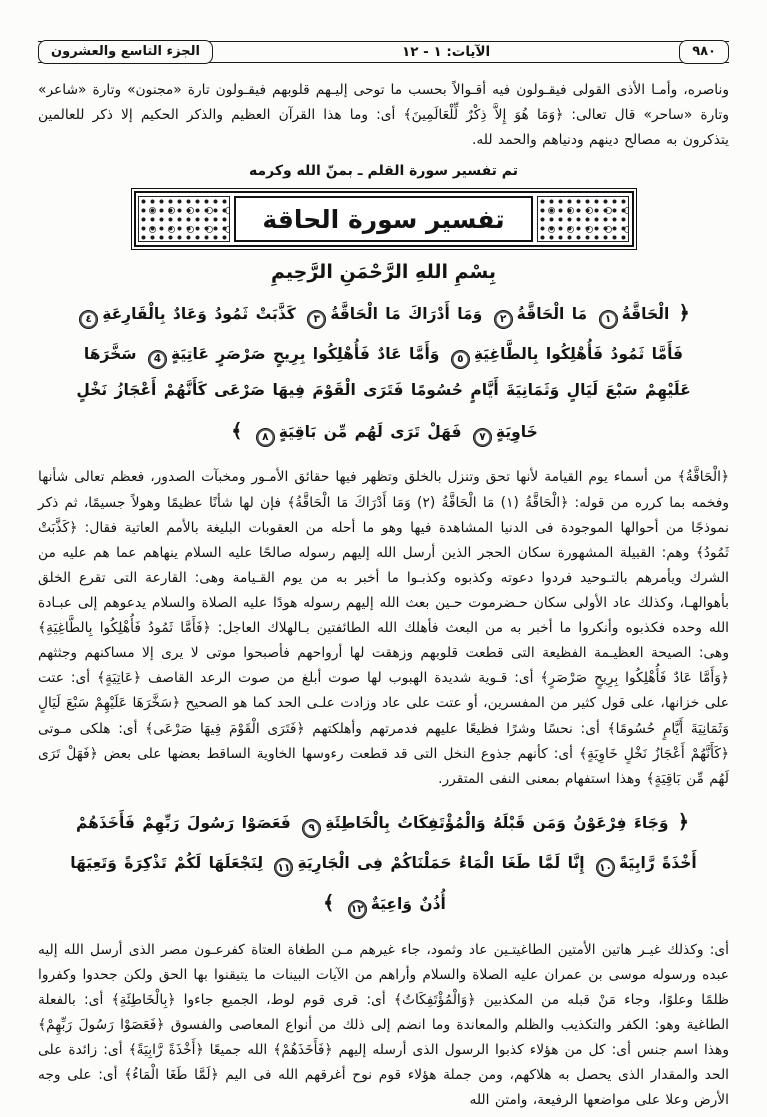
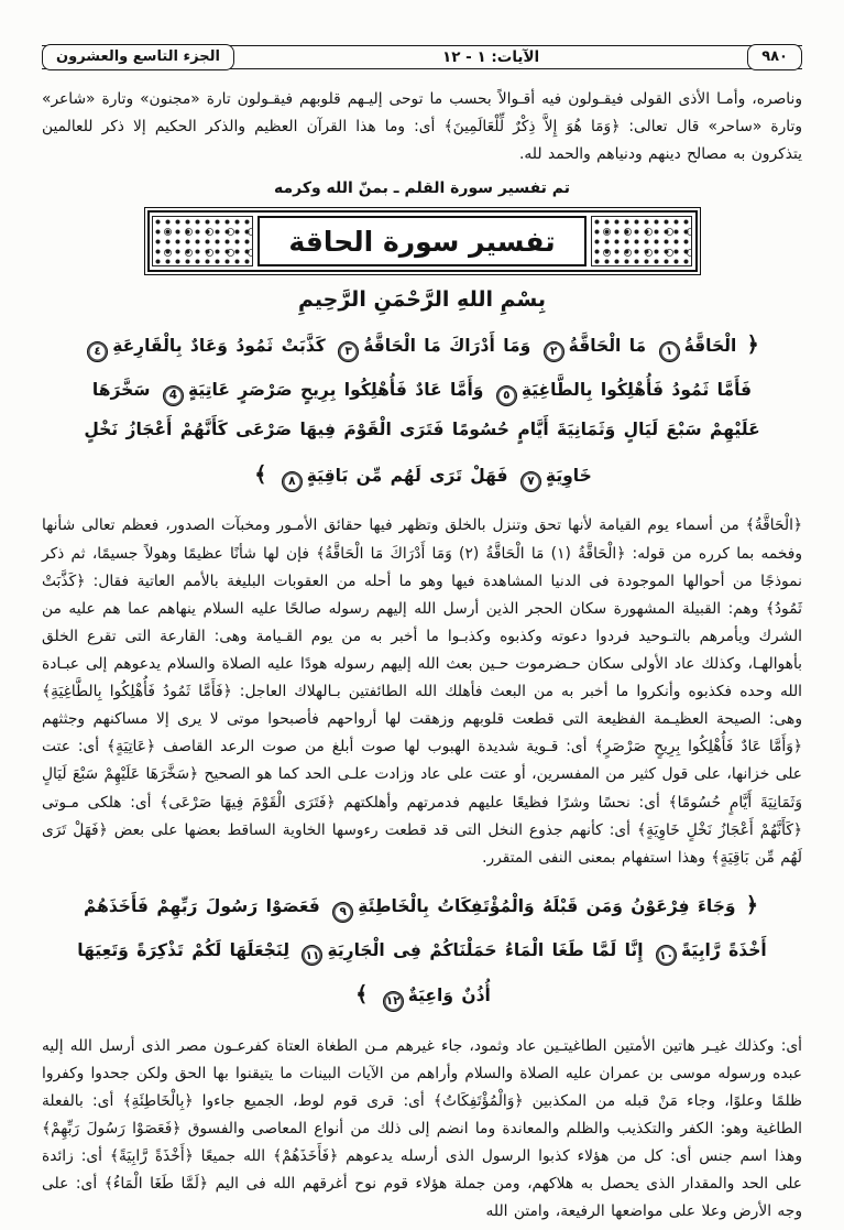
  ٩٨٠
  الآيات: ١ - ١٢
  الجزء التاسع والعشرون
  وناصره، وأمـا الأذى القولى فيقـولون فيه أقـوالاً بحسب ما توحى إليـهم قلوبهم فيقـولون تارة «مجنون» وتارة «شاعر» وتارة «ساحر» قال تعالى: ﴿وَمَا هُوَ إِلاَّ ذِكْرٌ لِّلْعَالَمِينَ﴾ أى: وما هذا القرآن العظيم والذكر الحكيم إلا ذكر للعالمين يتذكرون به مصالح دينهم ودنياهم والحمد لله.
  تم تفسير سورة القلم ـ بمنّ الله وكرمه
  تفسير سورة الحاقة
  بِسْمِ اللهِ الرَّحْمَنِ الرَّحِيمِ
  ﴿ الْحَاقَّةُ١ مَا الْحَاقَّةُ٢ وَمَا أَدْرَاكَ مَا الْحَاقَّةُ٣ كَذَّبَتْ ثَمُودُ وَعَادٌ بِالْقَارِعَةِ٤ فَأَمَّا ثَمُودُ فَأُهْلِكُوا بِالطَّاغِيَةِ٥ وَأَمَّا عَادٌ فَأُهْلِكُوا بِرِيحٍ صَرْصَرٍ عَاتِيَةٍ4 سَخَّرَهَا عَلَيْهِمْ سَبْعَ لَيَالٍ وَثَمَانِيَةَ أَيَّامٍ حُسُومًا فَتَرَى الْقَوْمَ فِيهَا صَرْعَى كَأَنَّهُمْ أَعْجَازُ نَخْلٍ خَاوِيَةٍ٧ فَهَلْ تَرَى لَهُم مِّن بَاقِيَةٍ٨ ﴾
  ﴿الْحَاقَّةُ﴾ من أسماء يوم القيامة لأنها تحق وتنزل بالخلق وتظهر فيها حقائق الأمـور ومخبآت الصدور، فعظم تعالى شأنها وفخمه بما كرره من قوله: ﴿الْحَاقَّةُ (١) مَا الْحَاقَّةُ (٢) وَمَا أَدْرَاكَ مَا الْحَاقَّةُ﴾ فإن لها شأنًا عظيمًا وهولاً جسيمًا، ثم ذكر نموذجًا من أحوالها الموجودة فى الدنيا المشاهدة فيها وهو ما أحله من العقوبات البليغة بالأمم العاتية فقال: ﴿كَذَّبَتْ ثَمُودُ﴾ وهم: القبيلة المشهورة سكان الحجر الذين أرسل الله إليهم رسوله صالحًا عليه السلام ينهاهم عما هم عليه من الشرك ويأمرهم بالتـوحيد فردوا دعوته وكذبوه وكذبـوا ما أخبر به من يوم القـيامة وهى: القارعة التى تقرع الخلق بأهوالهـا، وكذلك عاد الأولى سكان حـضرموت حـين بعث الله إليهم رسوله هودًا عليه الصلاة والسلام يدعوهم إلى عبـادة الله وحده فكذبوه وأنكروا ما أخبر به من البعث فأهلك الله الطائفتين بـالهلاك العاجل: ﴿فَأَمَّا ثَمُودُ فَأُهْلِكُوا بِالطَّاغِيَةِ﴾ وهى: الصيحة العظيـمة الفظيعة التى قطعت قلوبهم وزهقت لها أرواحهم فأصبحوا موتى لا يرى إلا مساكنهم وجثثهم ﴿وَأَمَّا عَادٌ فَأُهْلِكُوا بِرِيحٍ صَرْصَرٍ﴾ أى: قـوية شديدة الهبوب لها صوت أبلغ من صوت الرعد القاصف ﴿عَاتِيَةٍ﴾ أى: عتت على خزانها، على قول كثير من المفسرين، أو عتت على عاد وزادت علـى الحد كما هو الصحيح ﴿سَخَّرَهَا عَلَيْهِمْ سَبْعَ لَيَالٍ وَثَمَانِيَةَ أَيَّامٍ حُسُومًا﴾ أى: نحسًا وشرًا فظيعًا عليهم فدمرتهم وأهلكتهم ﴿فَتَرَى الْقَوْمَ فِيهَا صَرْعَى﴾ أى: هلكى مـوتى ﴿كَأَنَّهُمْ أَعْجَازُ نَخْلٍ خَاوِيَةٍ﴾ أى: كأنهم جذوع النخل التى قد قطعت رءوسها الخاوية الساقط بعضها على بعض ﴿فَهَلْ تَرَى لَهُم مِّن بَاقِيَةٍ﴾ وهذا استفهام بمعنى النفى المتقرر.
  ﴿ وَجَاءَ فِرْعَوْنُ وَمَن قَبْلَهُ وَالْمُؤْتَفِكَاتُ بِالْخَاطِئَةِ٩ فَعَصَوْا رَسُولَ رَبِّهِمْ فَأَخَذَهُمْ أَخْذَةً رَّابِيَةً١٠ إِنَّا لَمَّا طَغَا الْمَاءُ حَمَلْنَاكُمْ فِى الْجَارِيَةِ١١ لِنَجْعَلَهَا لَكُمْ تَذْكِرَةً وَتَعِيَهَا أُذُنٌ وَاعِيَةٌ١٢ ﴾
- أى: وكذلك غيـر هاتين الأمتين الطاغيتـين عاد وثمود، جاء غيرهم مـن الطغاة العتاة كفرعـون مصر الذى أرسل الله إليه عبده ورسوله موسى بن عمران عليه الصلاة والسلام وأراهم من الآيات البينات ما يتيقنوا بها الحق ولكن جحدوا وكفروا ظلمًا وعلوًا، وجاء مَنْ قبله من المكذبين ﴿وَالْمُؤْتَفِكَاتُ﴾ أى: قرى قوم لوط، الجميع جاءوا ﴿بِالْخَاطِئَةِ﴾ أى: بالفعلة الطاغية وهو: الكفر والتكذيب والظلم والمعاندة وما انضم إلى ذلك من أنواع المعاصى والفسوق ﴿فَعَصَوْا رَسُولَ رَبِّهِمْ﴾ وهذا اسم جنس أى: كل من هؤلاء كذبوا الرسول الذى أرسله إليهم ﴿فَأَخَذَهُمْ﴾ الله جميعًا ﴿أَخْذَةً رَّابِيَةً﴾ أى: زائدة على الحد والمقدار الذى يحصل به هلاكهم، ومن جملة هؤلاء قوم نوح أغرقهم الله فى اليم ﴿لَمَّا طَغَا الْمَاءُ﴾ أى: على وجه الأرض وعلا على مواضعها الرفيعة، وامتن الله
+ أى: وكذلك غيـر هاتين الأمتين الطاغيتـين عاد وثمود، جاء غيرهم مـن الطغاة العتاة كفرعـون مصر الذى أرسل الله إليه عبده ورسوله موسى بن عمران عليه الصلاة والسلام وأراهم من الآيات البينات ما يتيقنوا بها الحق ولكن جحدوا وكفروا ظلمًا وعلوًا، وجاء مَنْ قبله من المكذبين ﴿وَالْمُؤْتَفِكَاتُ﴾ أى: قرى قوم لوط، الجميع جاءوا ﴿بِالْخَاطِئَةِ﴾ أى: بالفعلة الطاغية وهو: الكفر والتكذيب والظلم والمعاندة وما انضم إلى ذلك من أنواع المعاصى والفسوق ﴿فَعَصَوْا رَسُولَ رَبِّهِمْ﴾ وهذا اسم جنس أى: كل من هؤلاء كذبوا الرسول الذى أرسله يدعوهم ﴿فَأَخَذَهُمْ﴾ الله جميعًا ﴿أَخْذَةً رَّابِيَةً﴾ أى: زائدة على الحد والمقدار الذى يحصل به هلاكهم، ومن جملة هؤلاء قوم نوح أغرقهم الله فى اليم ﴿لَمَّا طَغَا الْمَاءُ﴾ أى: على وجه الأرض وعلا على مواضعها الرفيعة، وامتن الله
